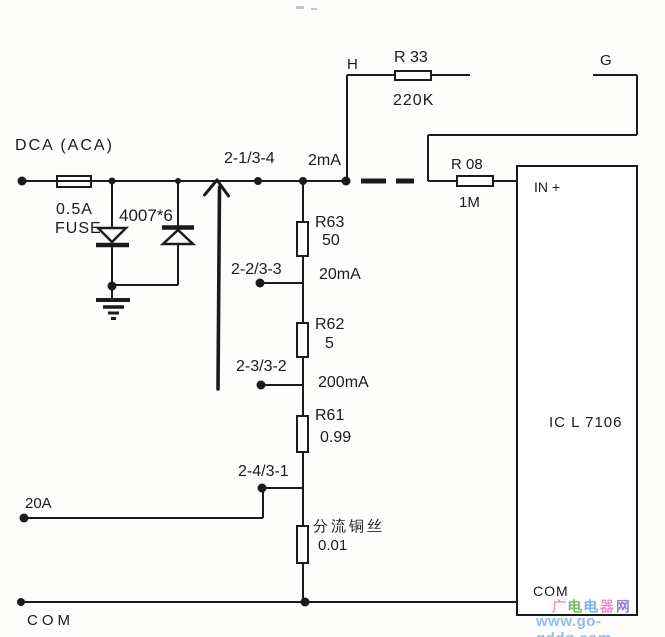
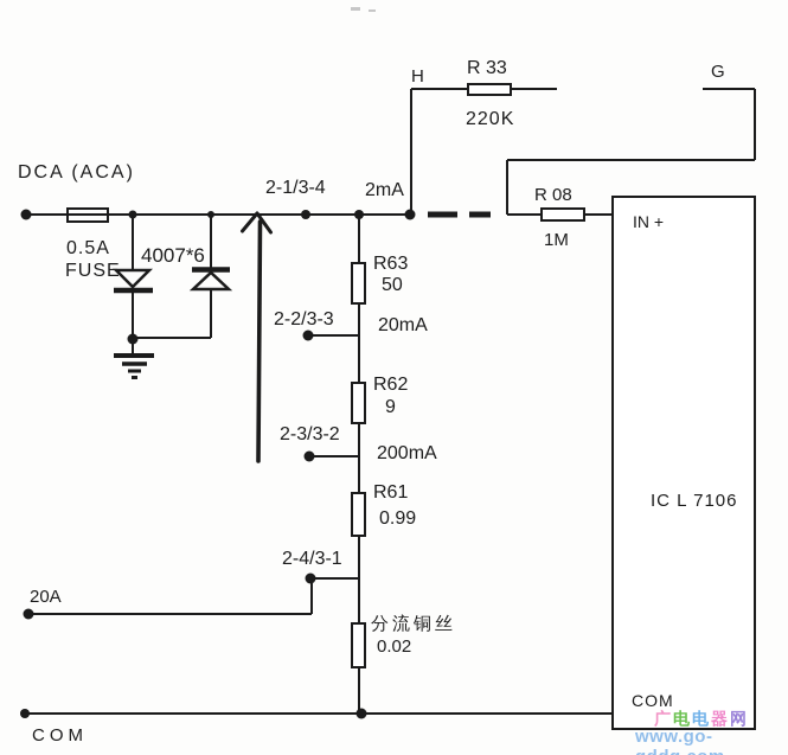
  DCA (ACA)
  0.5A
  FUSE
  4007*6
  2-1/3-4
  2mA
  2-2/3-3
  20mA
  2-3/3-2
  200mA
  2-4/3-1
  20A
  COM
  H
  G
  R 33
  220K
  R 08
  1M
  R63
  50
  R62
- 5
+ 9
  R61
  0.99
  分流铜丝
- 0.01
+ 0.02
  IN +
  IC L 7106
  COM
  广电电器网
